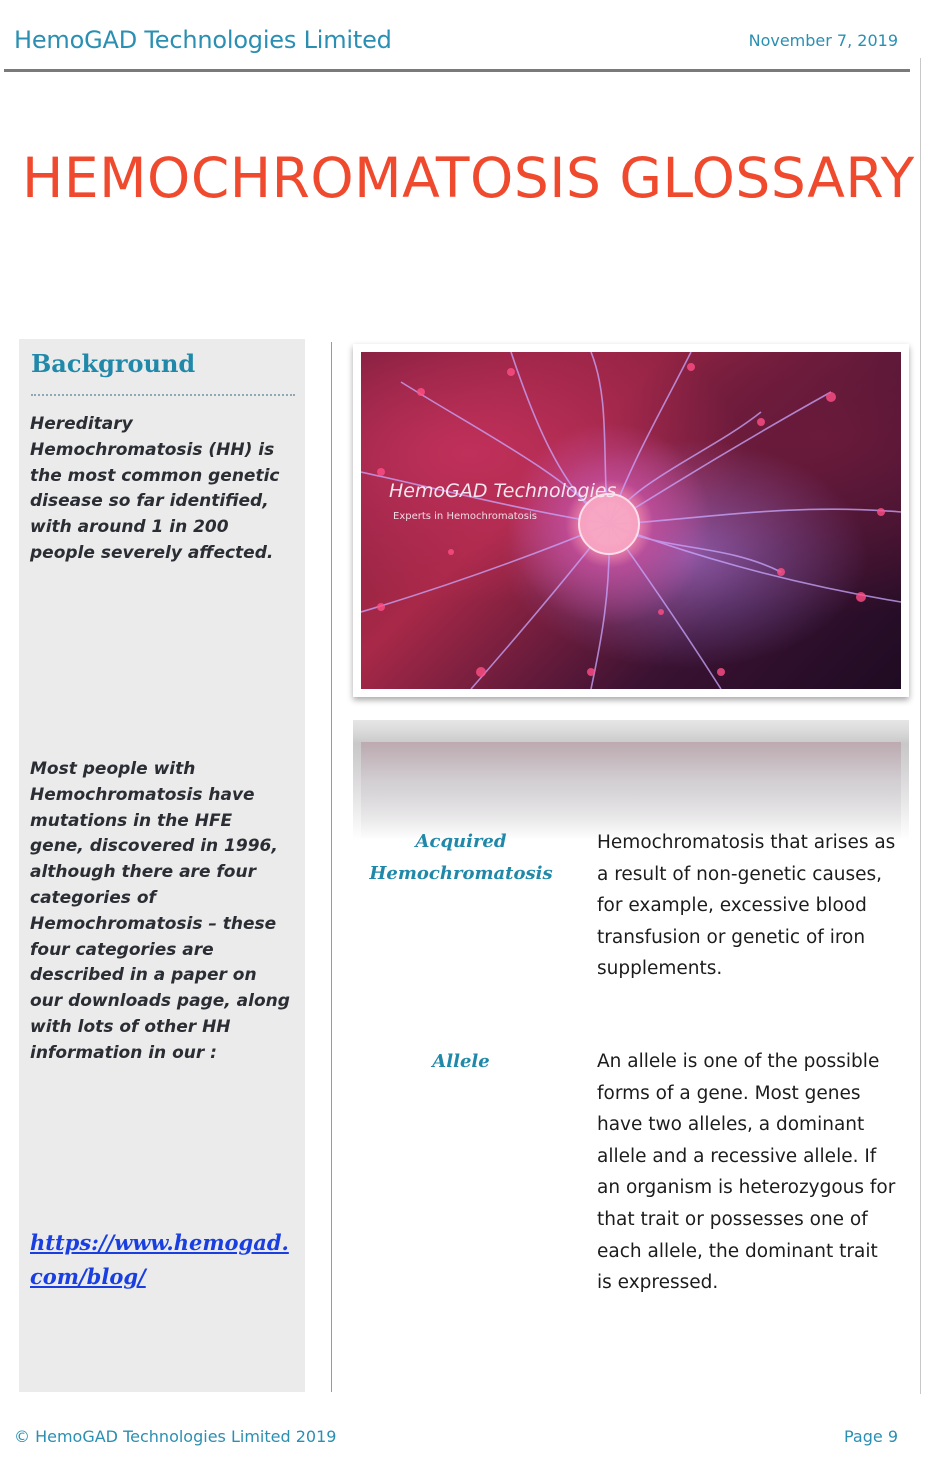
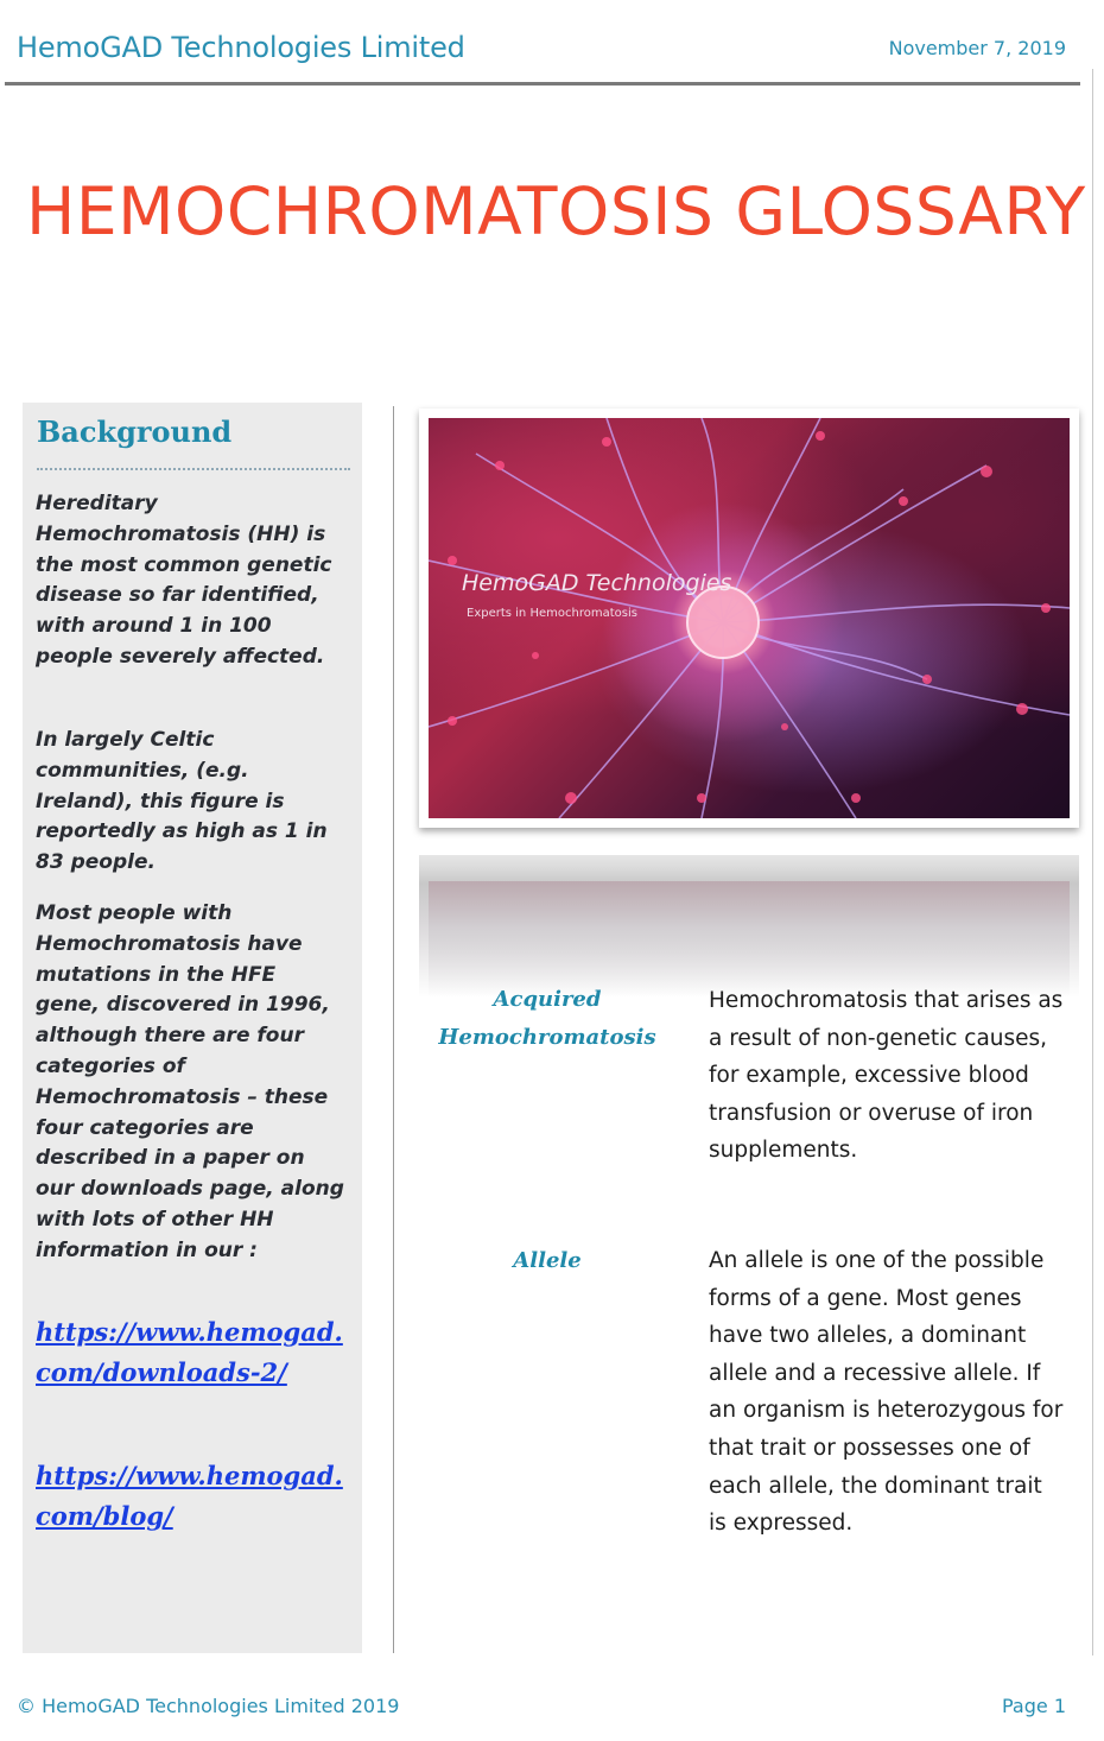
  HemoGAD Technologies Limited
  November 7, 2019
  HEMOCHROMATOSIS GLOSSARY
  Background
- Hereditary Hemochromatosis (HH) is the most common genetic disease so far identified, with around 1 in 200 people severely affected.
+ Hereditary Hemochromatosis (HH) is the most common genetic disease so far identified, with around 1 in 100 people severely affected.
+ In largely Celtic communities, (e.g. Ireland), this figure is reportedly as high as 1 in 83 people.
  Most people with Hemochromatosis have mutations in the HFE gene, discovered in 1996, although there are four categories of Hemochromatosis – these four categories are described in a paper on our downloads page, along with lots of other HH information in our :
+ https://www.hemogad.com/downloads-2/
  https://www.hemogad.com/blog/
  HemoGAD Technologies
  Experts in Hemochromatosis
  Acquired Hemochromatosis
- Hemochromatosis that arises as a result of non-genetic causes, for example, excessive blood transfusion or genetic of iron supplements.
+ Hemochromatosis that arises as a result of non-genetic causes, for example, excessive blood transfusion or overuse of iron supplements.
  Allele
  An allele is one of the possible forms of a gene. Most genes have two alleles, a dominant allele and a recessive allele. If an organism is heterozygous for that trait or possesses one of each allele, the dominant trait is expressed.
  © HemoGAD Technologies Limited 2019
- Page 9
+ Page 1
